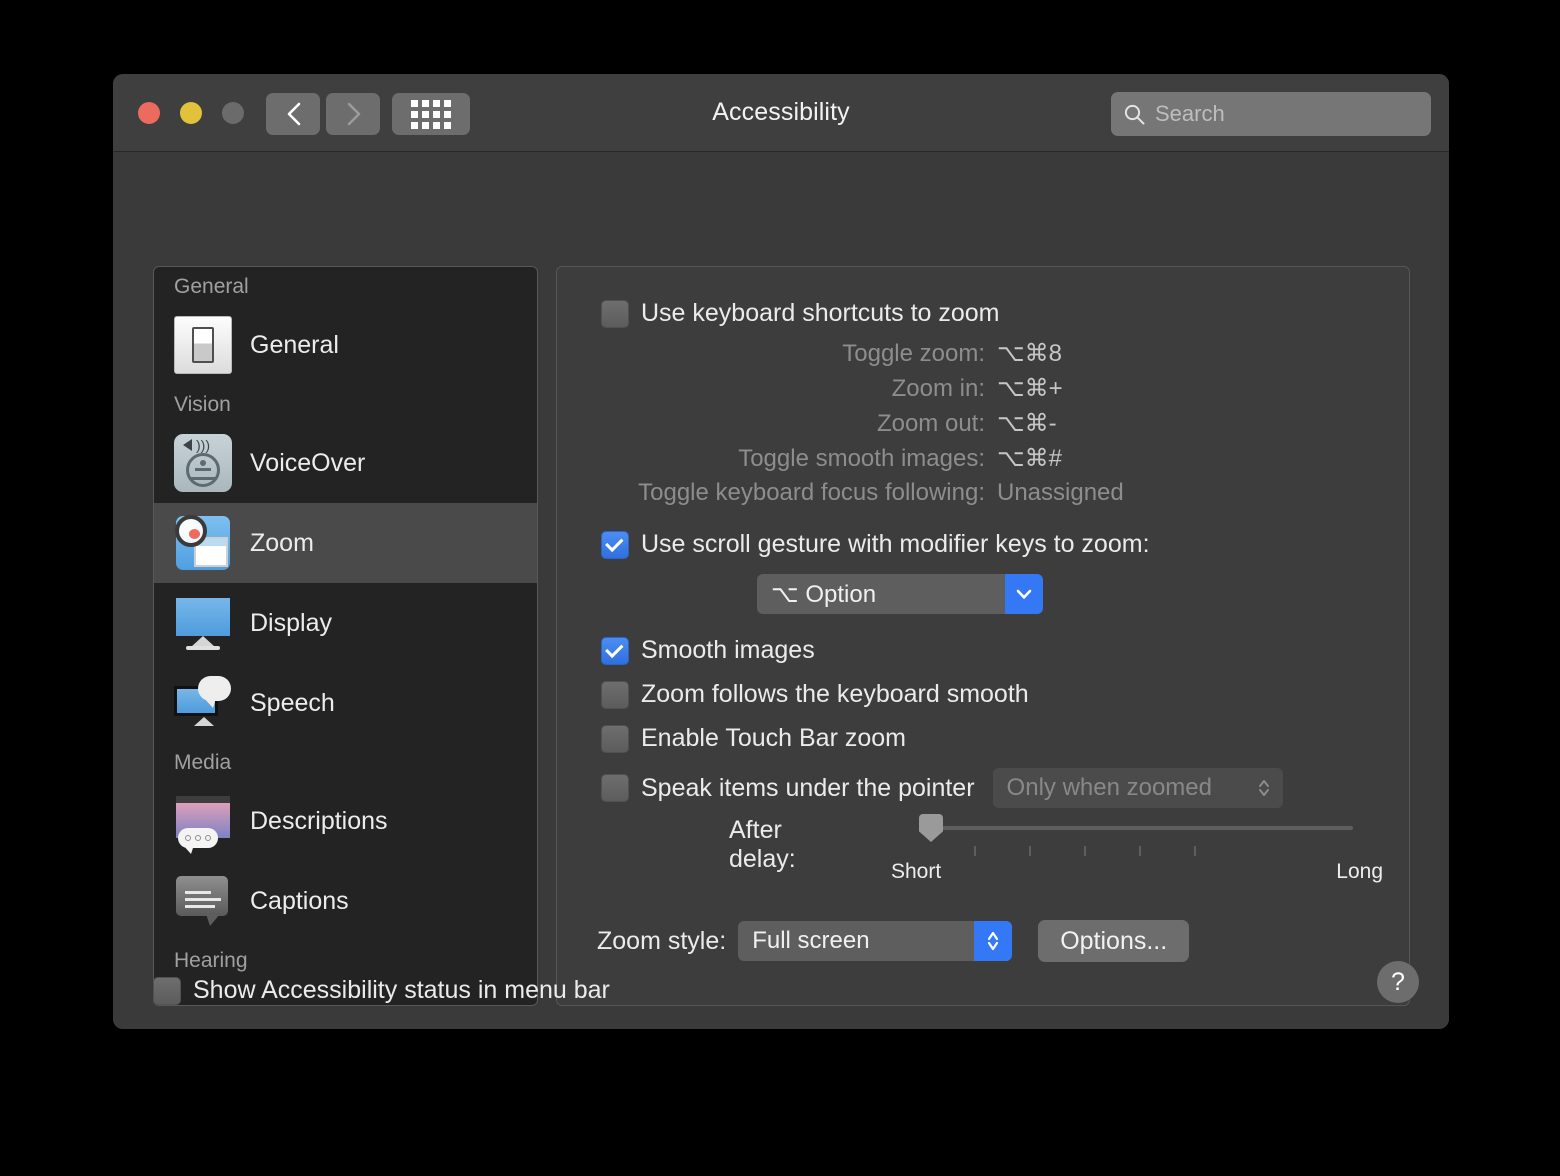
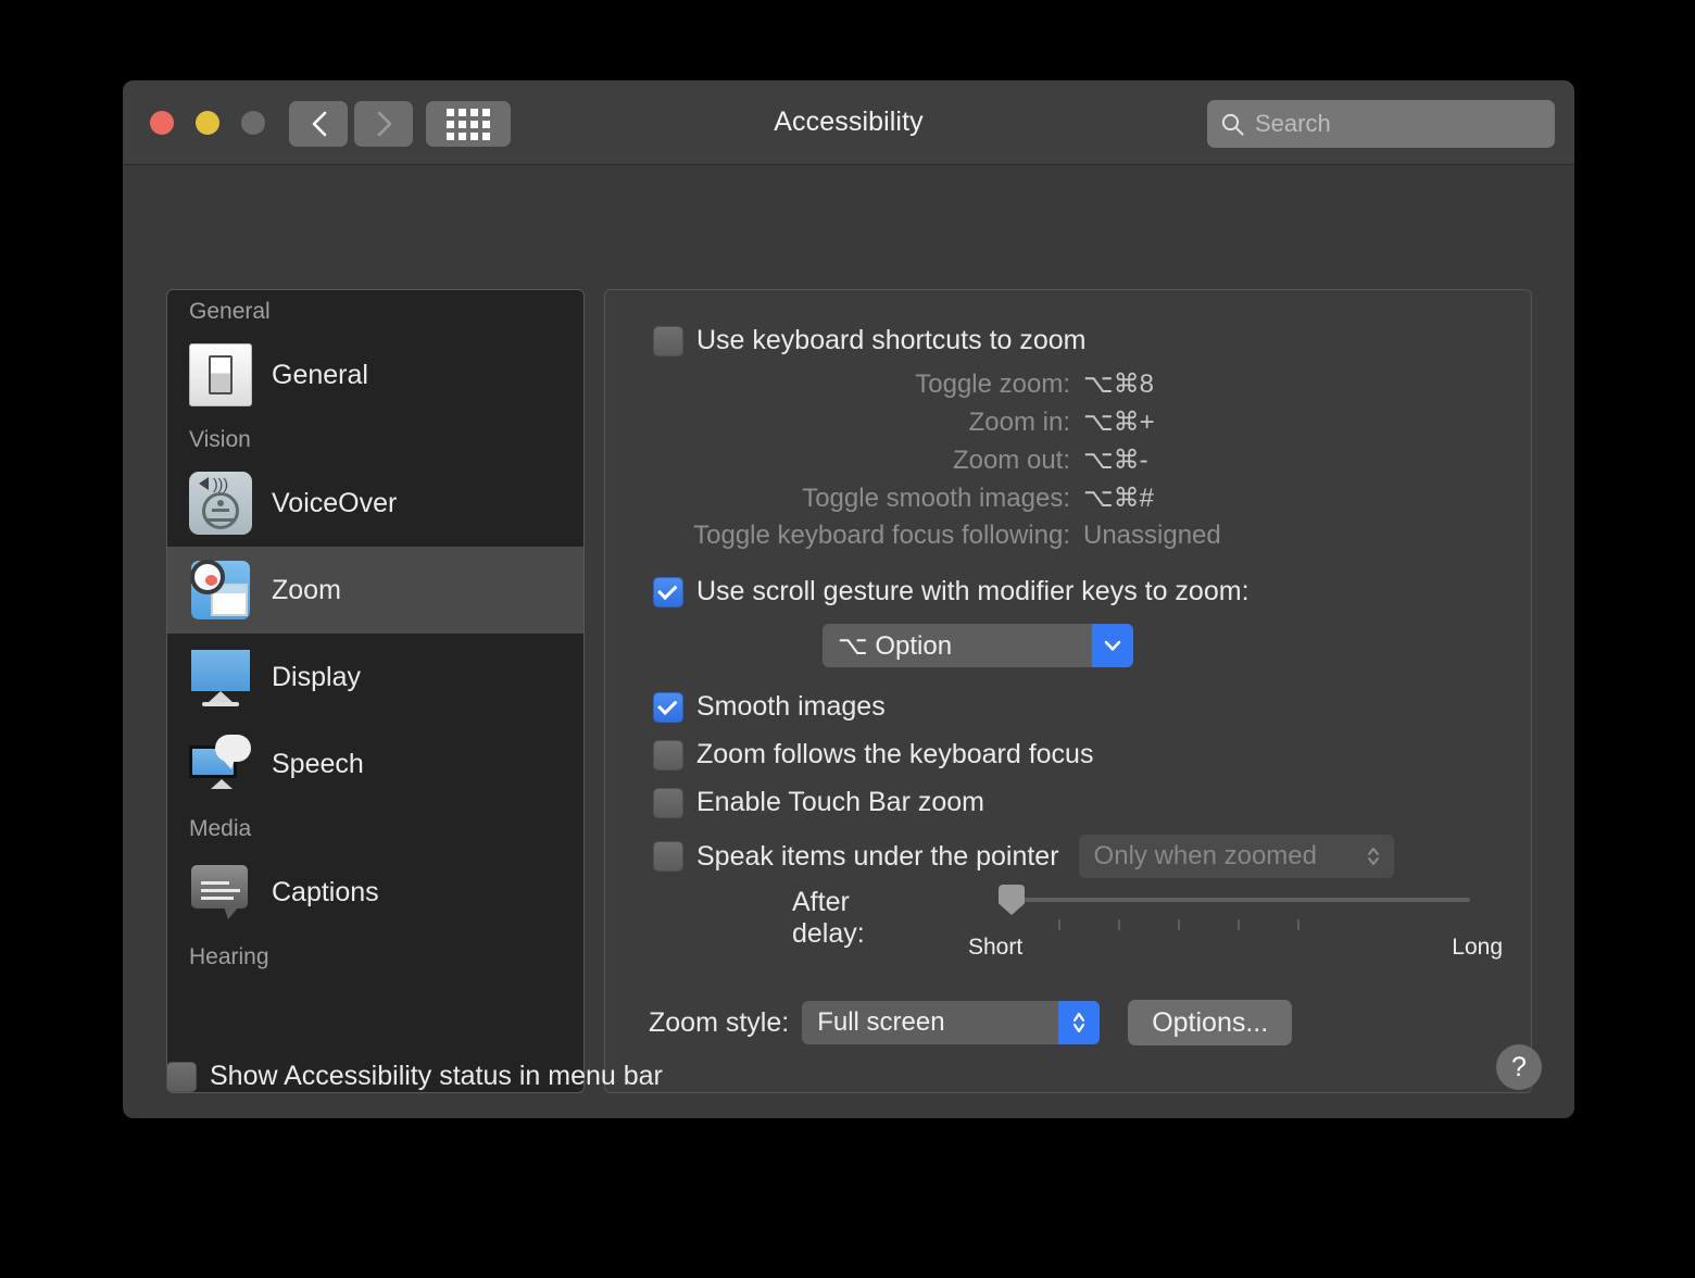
  Accessibility
  Search
  General
  General
  Vision
  )))
  VoiceOver
  Zoom
  Display
  Speech
  Media
- Descriptions
  Captions
  Hearing
  Use keyboard shortcuts to zoom
  Toggle zoom:
  ⌥⌘8
  Zoom in:
  ⌥⌘+
  Zoom out:
  ⌥⌘-
  Toggle smooth images:
  ⌥⌘#
  Toggle keyboard focus following:
  Unassigned
  Use scroll gesture with modifier keys to zoom:
  ⌥ Option
  Smooth images
- Zoom follows the keyboard smooth
+ Zoom follows the keyboard focus
  Enable Touch Bar zoom
  Speak items under the pointer
  Only when zoomed
  After delay:
  Short
  Long
  Zoom style:
  Full screen
  Options...
  Show Accessibility status in menu bar
  ?
